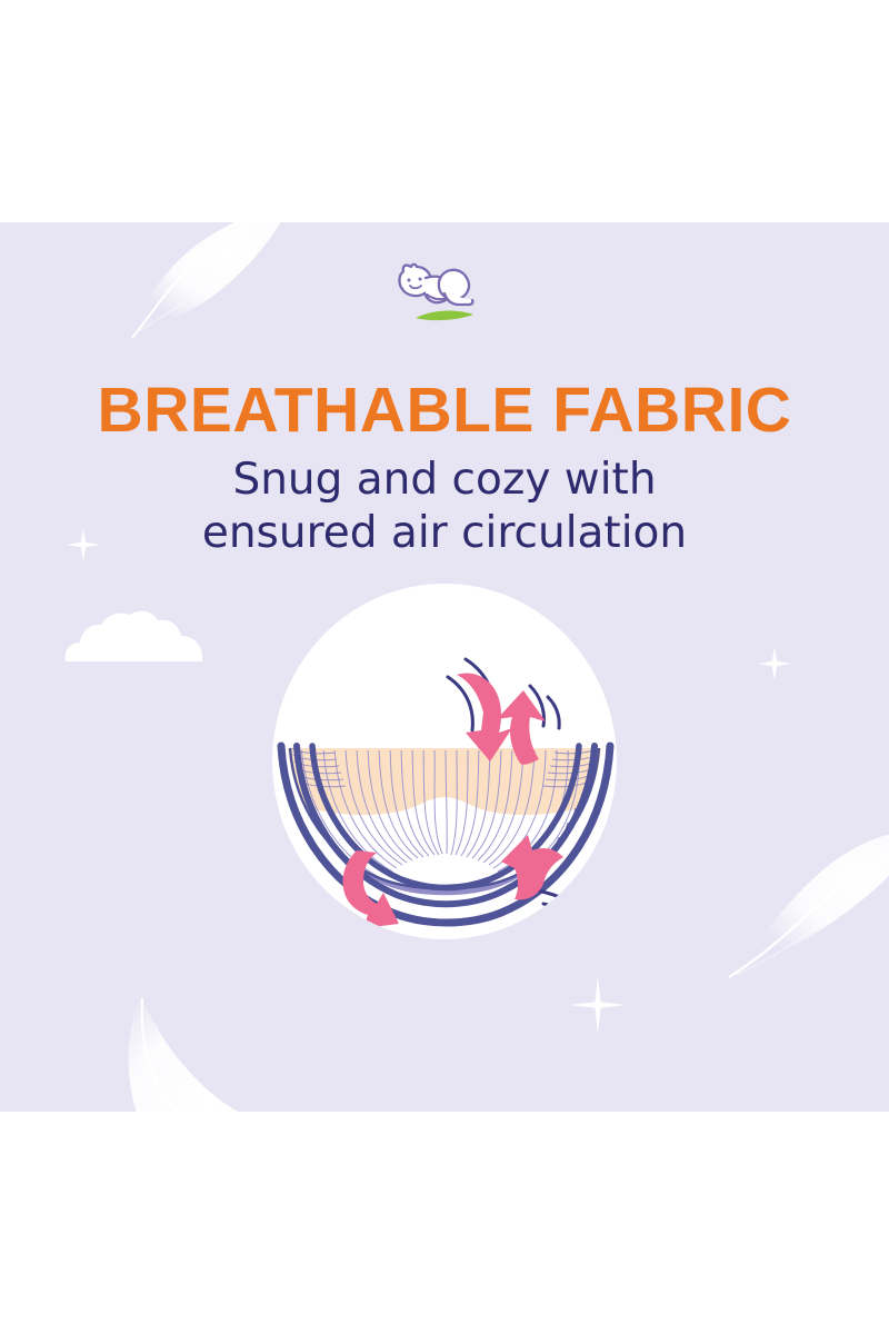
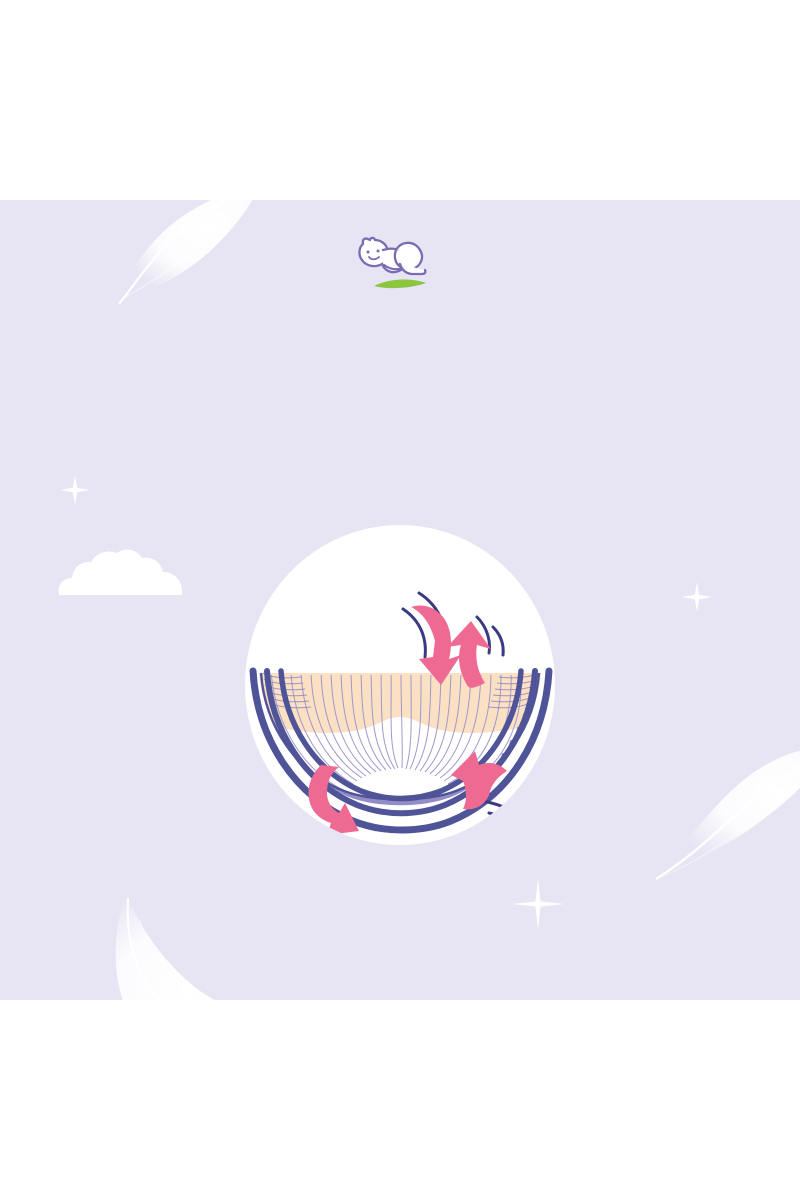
- BREATHABLE FABRIC
- Snug and cozy with
- ensured air circulation
